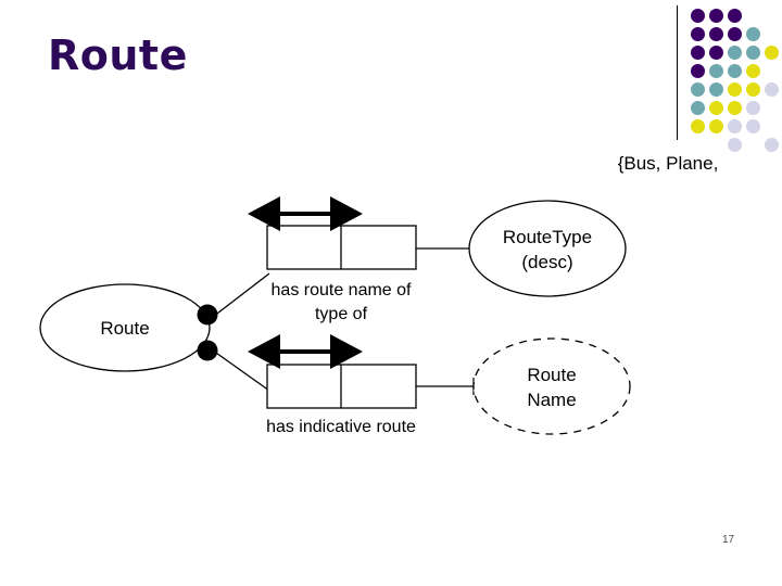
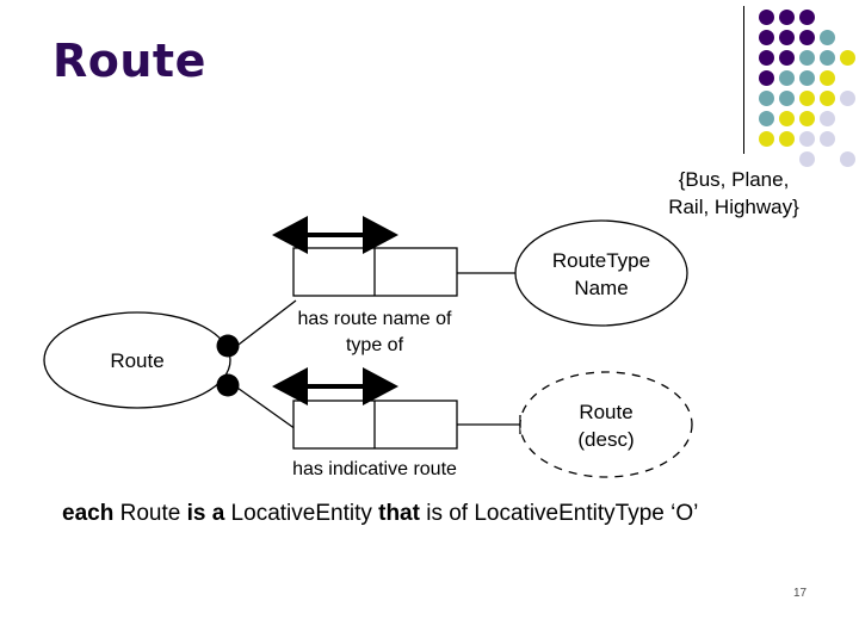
  Route
  {Bus, Plane,
+ Rail, Highway}
  Route
  has route name of
  type of
  RouteType
- (desc)
+ Name
  has indicative route
  Route
- Name
+ (desc)
+ each Route is a LocativeEntity that is of LocativeEntityType ‘O’
  17
